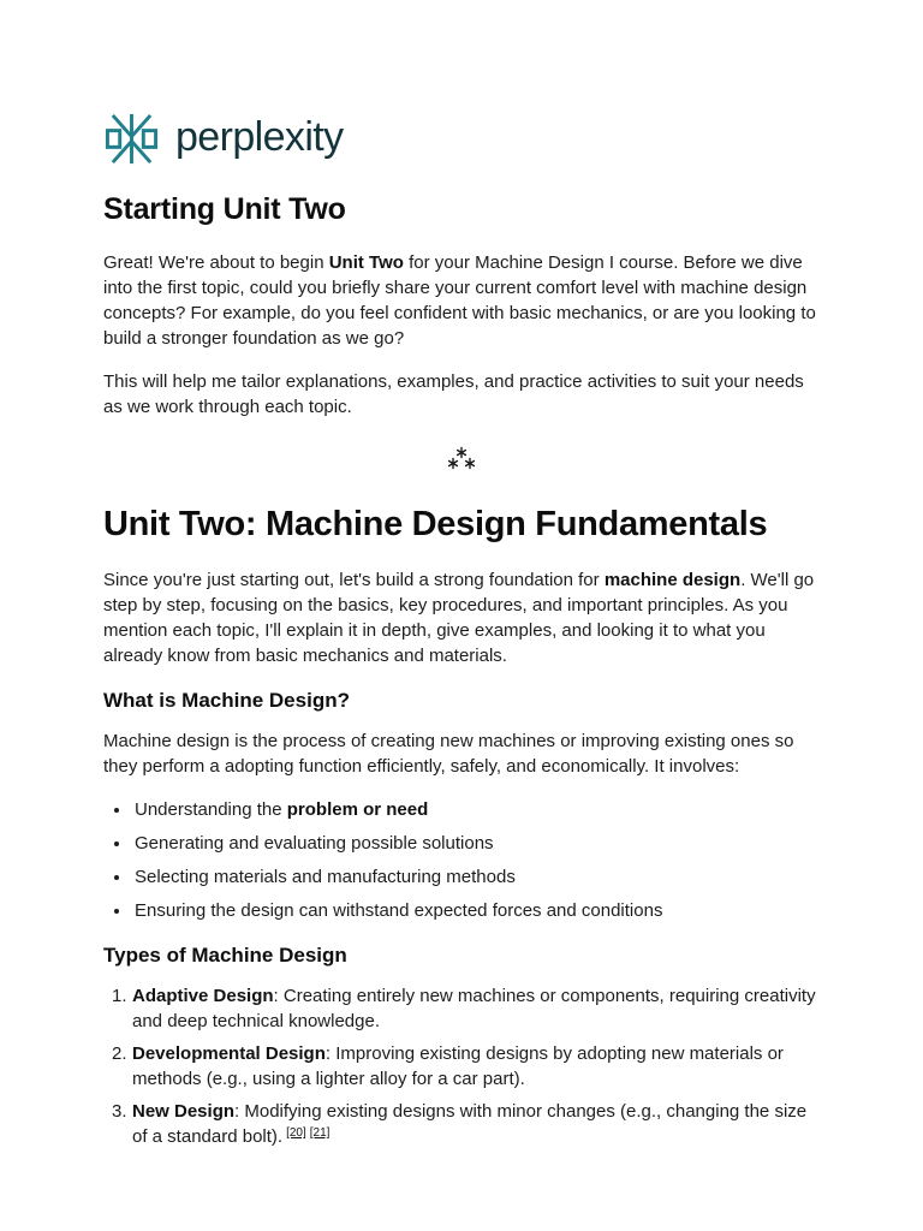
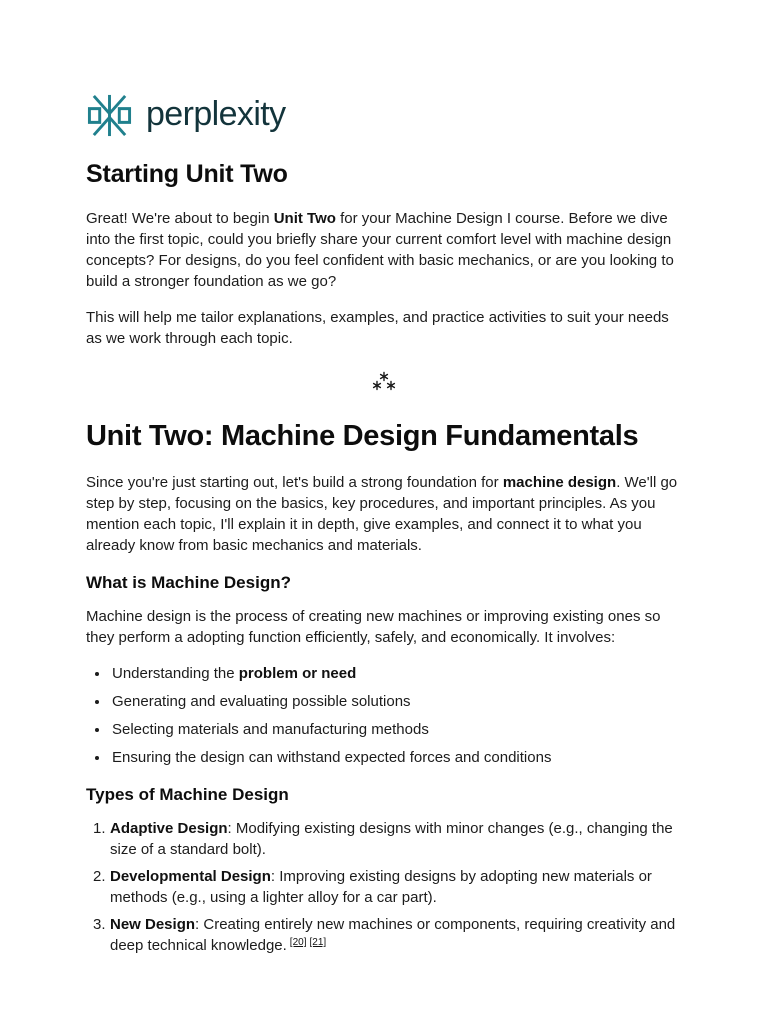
  perplexity
  Starting Unit Two
- Great! We're about to begin Unit Two for your Machine Design I course. Before we dive into the first topic, could you briefly share your current comfort level with machine design concepts? For example, do you feel confident with basic mechanics, or are you looking to build a stronger foundation as we go?
+ Great! We're about to begin Unit Two for your Machine Design I course. Before we dive into the first topic, could you briefly share your current comfort level with machine design concepts? For designs, do you feel confident with basic mechanics, or are you looking to build a stronger foundation as we go?
  This will help me tailor explanations, examples, and practice activities to suit your needs as we work through each topic.
  Unit Two: Machine Design Fundamentals
- Since you're just starting out, let's build a strong foundation for machine design. We'll go step by step, focusing on the basics, key procedures, and important principles. As you mention each topic, I'll explain it in depth, give examples, and looking it to what you already know from basic mechanics and materials.
+ Since you're just starting out, let's build a strong foundation for machine design. We'll go step by step, focusing on the basics, key procedures, and important principles. As you mention each topic, I'll explain it in depth, give examples, and connect it to what you already know from basic mechanics and materials.
  What is Machine Design?
  Machine design is the process of creating new machines or improving existing ones so they perform a adopting function efficiently, safely, and economically. It involves:
  Understanding the problem or need
  Generating and evaluating possible solutions
  Selecting materials and manufacturing methods
  Ensuring the design can withstand expected forces and conditions
  Types of Machine Design
  1.
- Adaptive Design: Creating entirely new machines or components, requiring creativity and deep technical knowledge.
+ Adaptive Design: Modifying existing designs with minor changes (e.g., changing the size of a standard bolt).
  2.
  Developmental Design: Improving existing designs by adopting new materials or methods (e.g., using a lighter alloy for a car part).
  3.
- New Design: Modifying existing designs with minor changes (e.g., changing the size of a standard bolt). [20] [21]
+ New Design: Creating entirely new machines or components, requiring creativity and deep technical knowledge. [20] [21]
